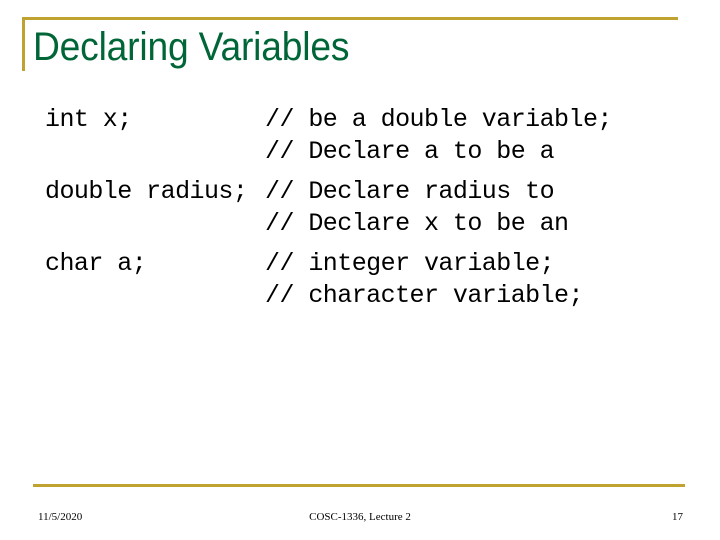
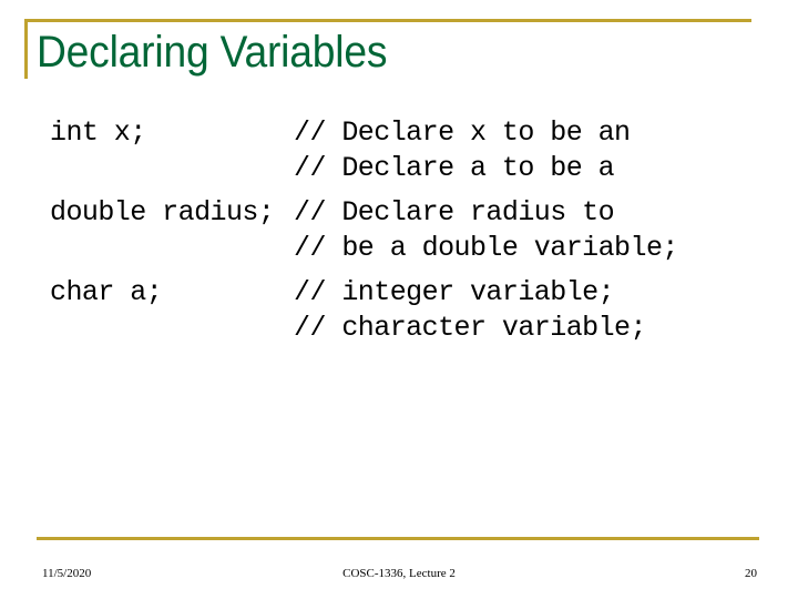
  Declaring Variables
  int x;
- // be a double variable;
+ // Declare x to be an
  // Declare a to be a
  double radius;
  // Declare radius to
- // Declare x to be an
+ // be a double variable;
  char a;
  // integer variable;
  // character variable;
  11/5/2020
  COSC-1336, Lecture 2
- 17
+ 20
